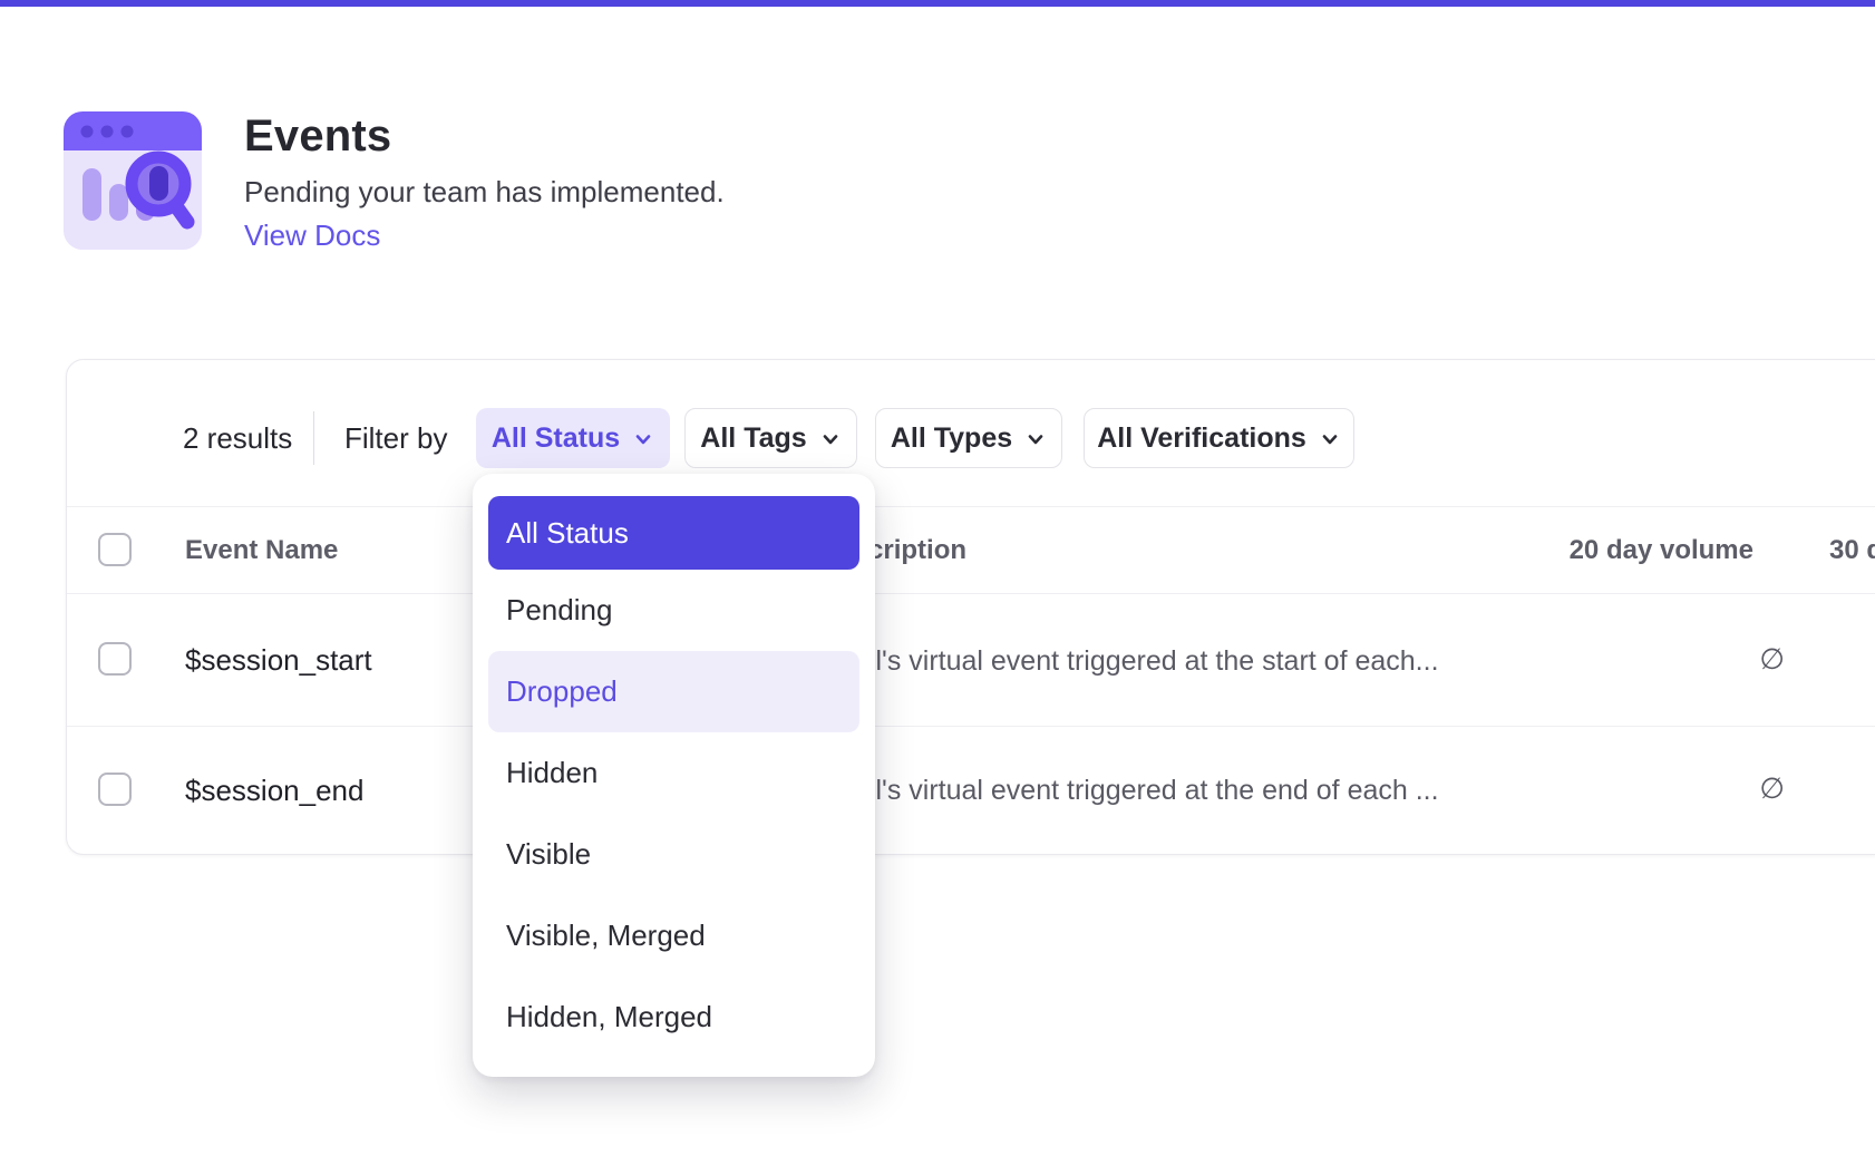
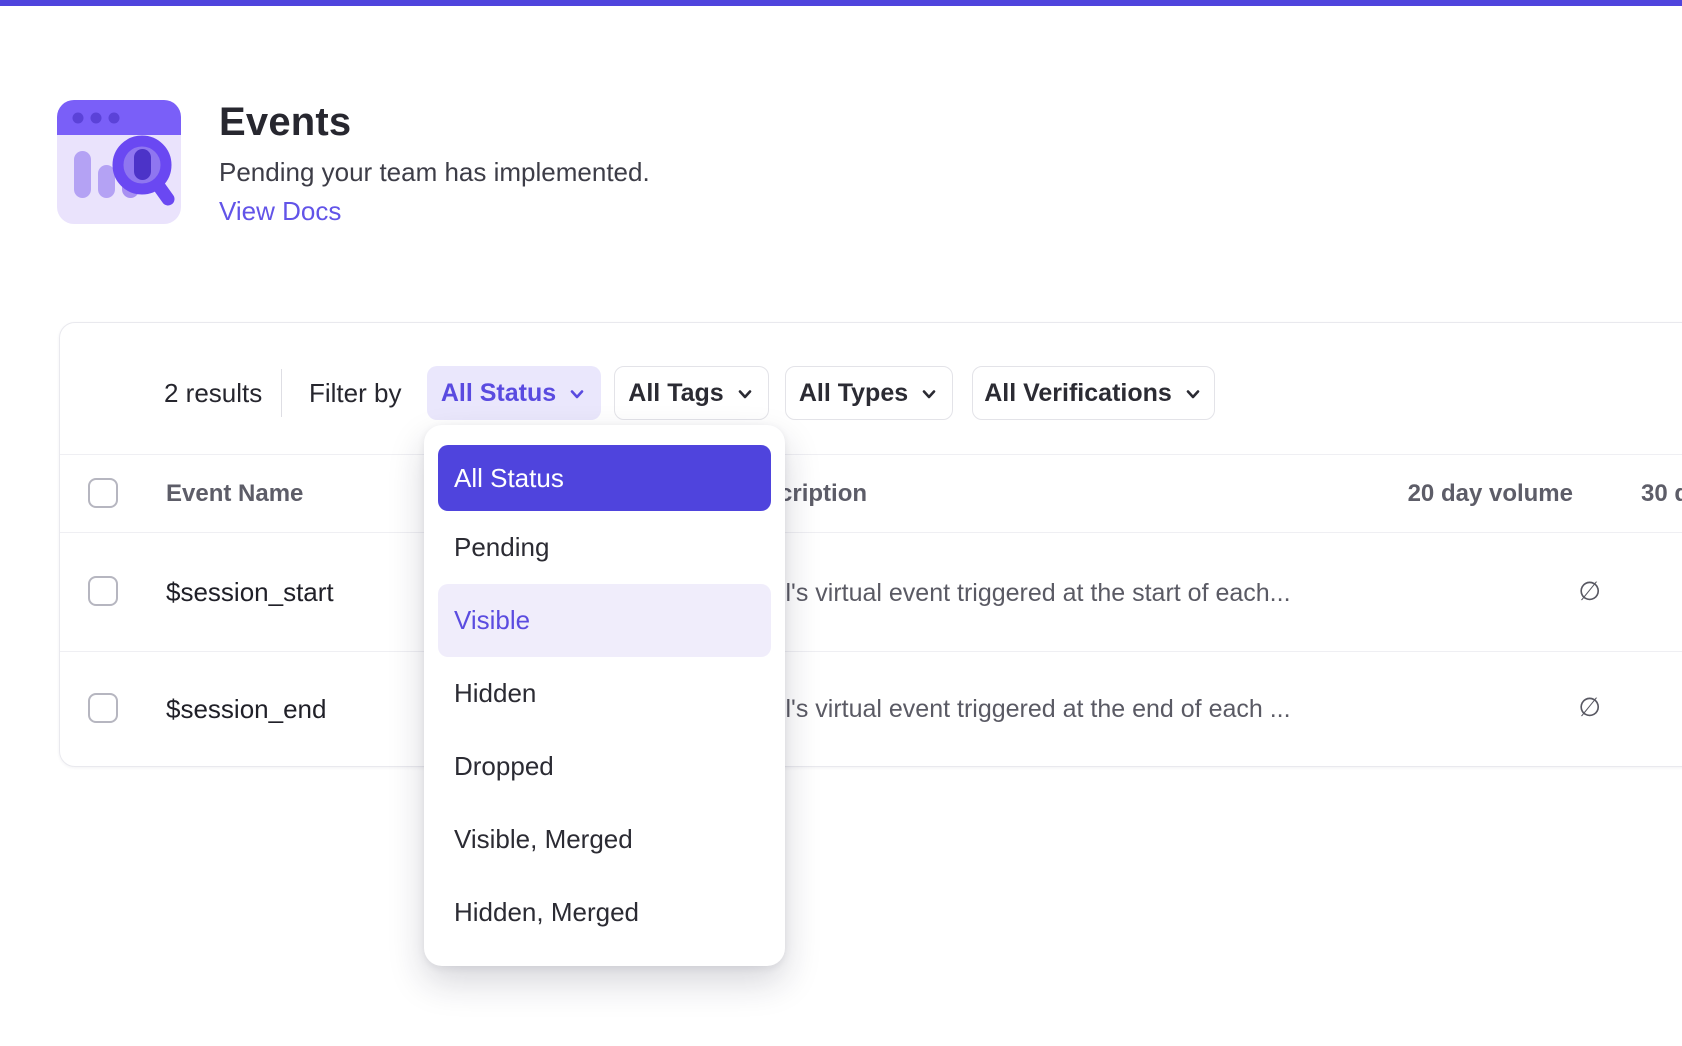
  Events
  Pending your team has implemented.
  View Docs
  2 results
  Filter by
  All Status
  All Tags
  All Types
  All Verifications
  Event Name
  cription
  20 day volume
  $session_start
  l's virtual event triggered at the start of each...
  ∅
  $session_end
  l's virtual event triggered at the end of each ...
  ∅
  All Status
  Pending
- Dropped
+ Visible
  Hidden
- Visible
+ Dropped
  Visible, Merged
  Hidden, Merged
